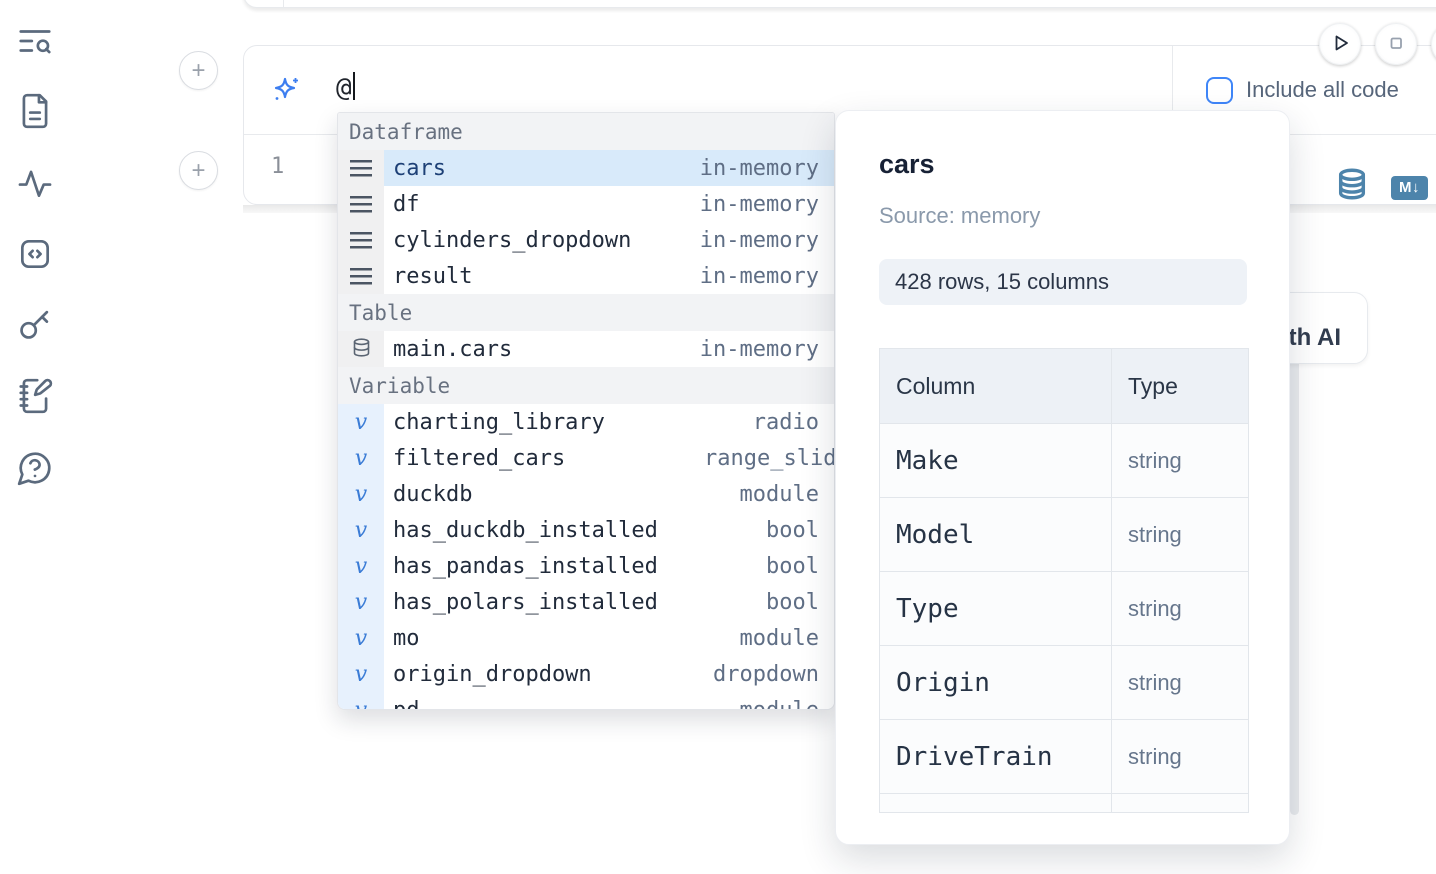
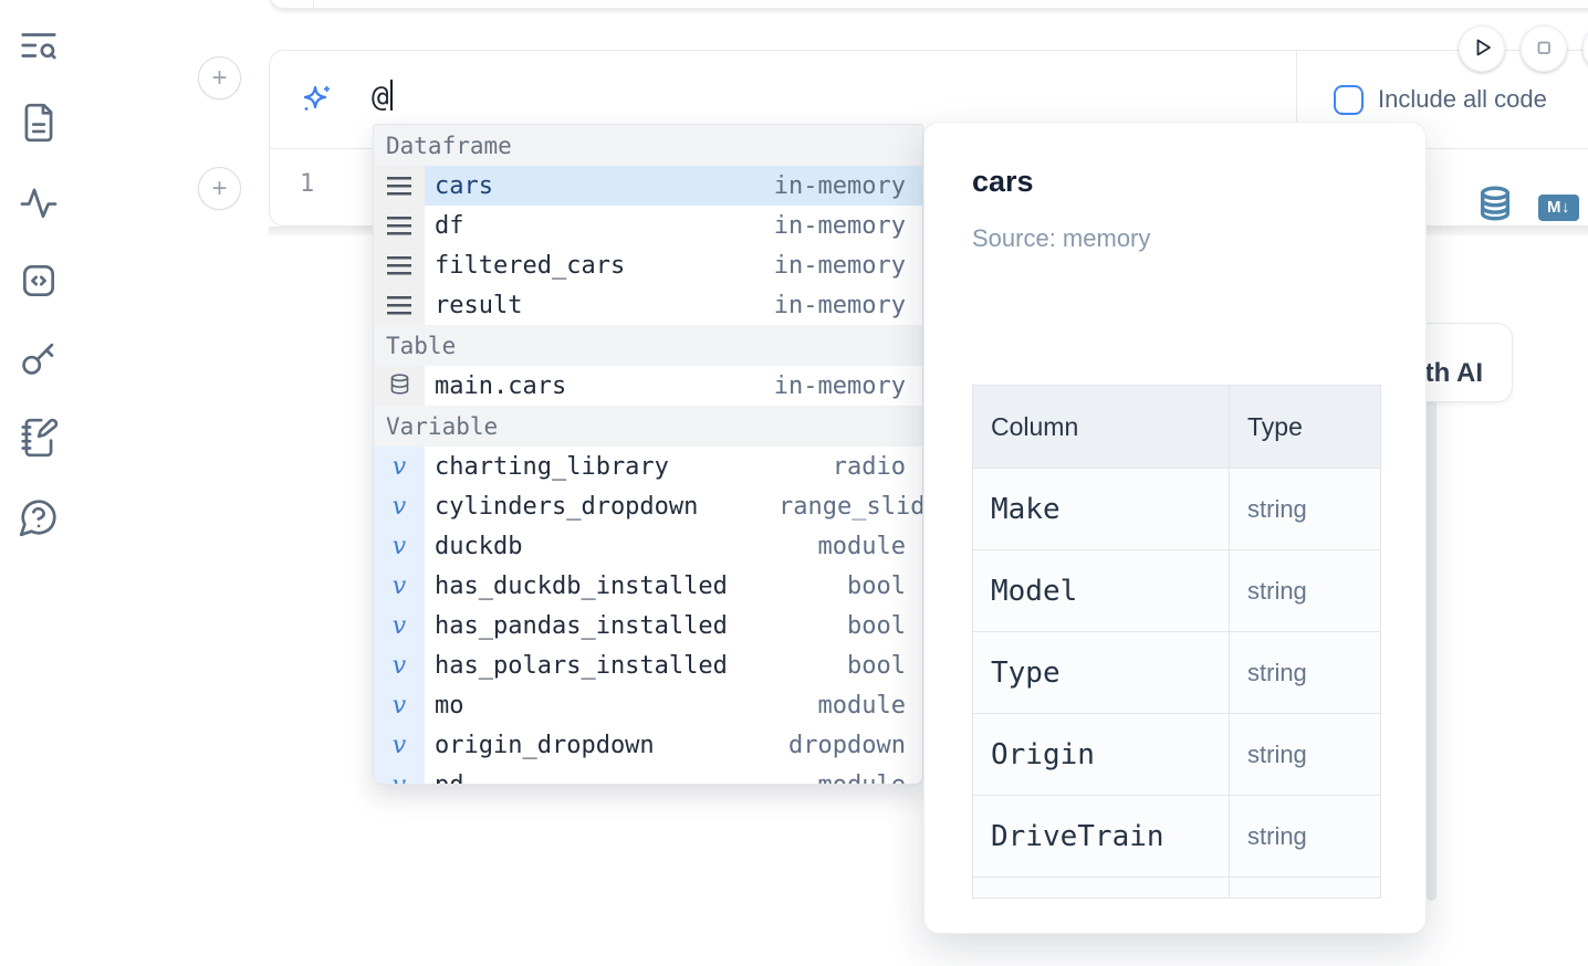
  +
  +
  @
  Include all code
  1
  M↓
  Dataframe
  cars
  in-memory
  df
  in-memory
- cylinders_dropdown
+ filtered_cars
  in-memory
  result
  in-memory
  Table
  main.cars
  in-memory
  Variable
  v
  charting_library
  radio
  v
- filtered_cars
+ cylinders_dropdown
  range_slid
  v
  duckdb
  module
  v
  has_duckdb_installed
  bool
  v
  has_pandas_installed
  bool
  v
  has_polars_installed
  bool
  v
  mo
  module
  v
  origin_dropdown
  dropdown
  cars
  Source: memory
- 428 rows, 15 columns
  Column
  Type
  Make
  string
  Model
  string
  Type
  string
  Origin
  string
  DriveTrain
  string
